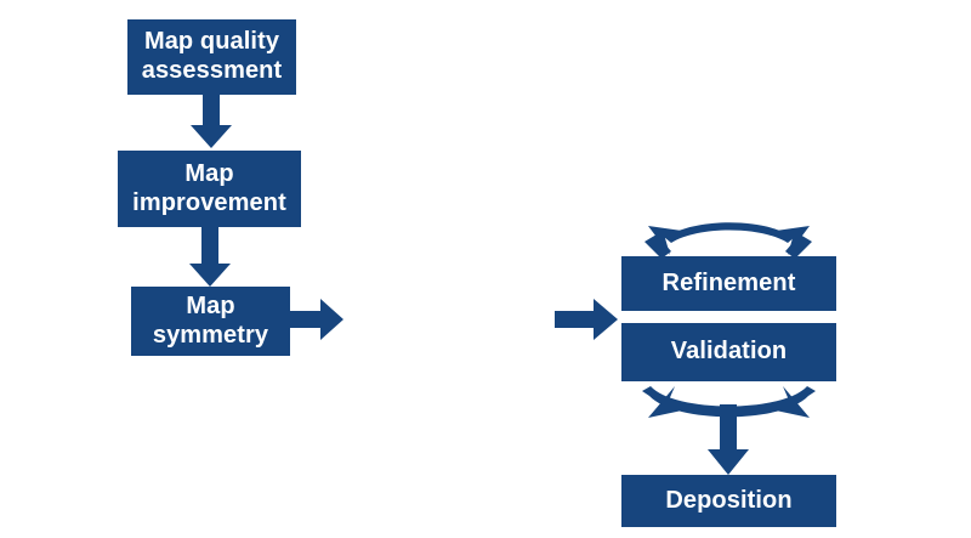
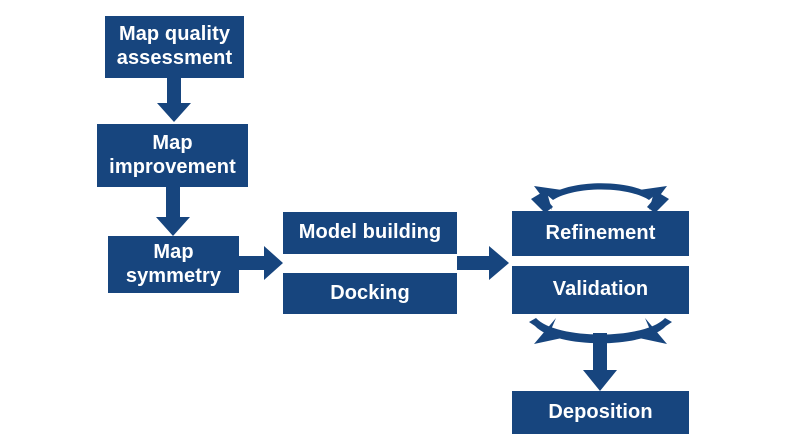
  Map quality
  assessment
  Map
  improvement
  Map
  symmetry
+ Model building
+ Docking
  Refinement
  Validation
  Deposition
